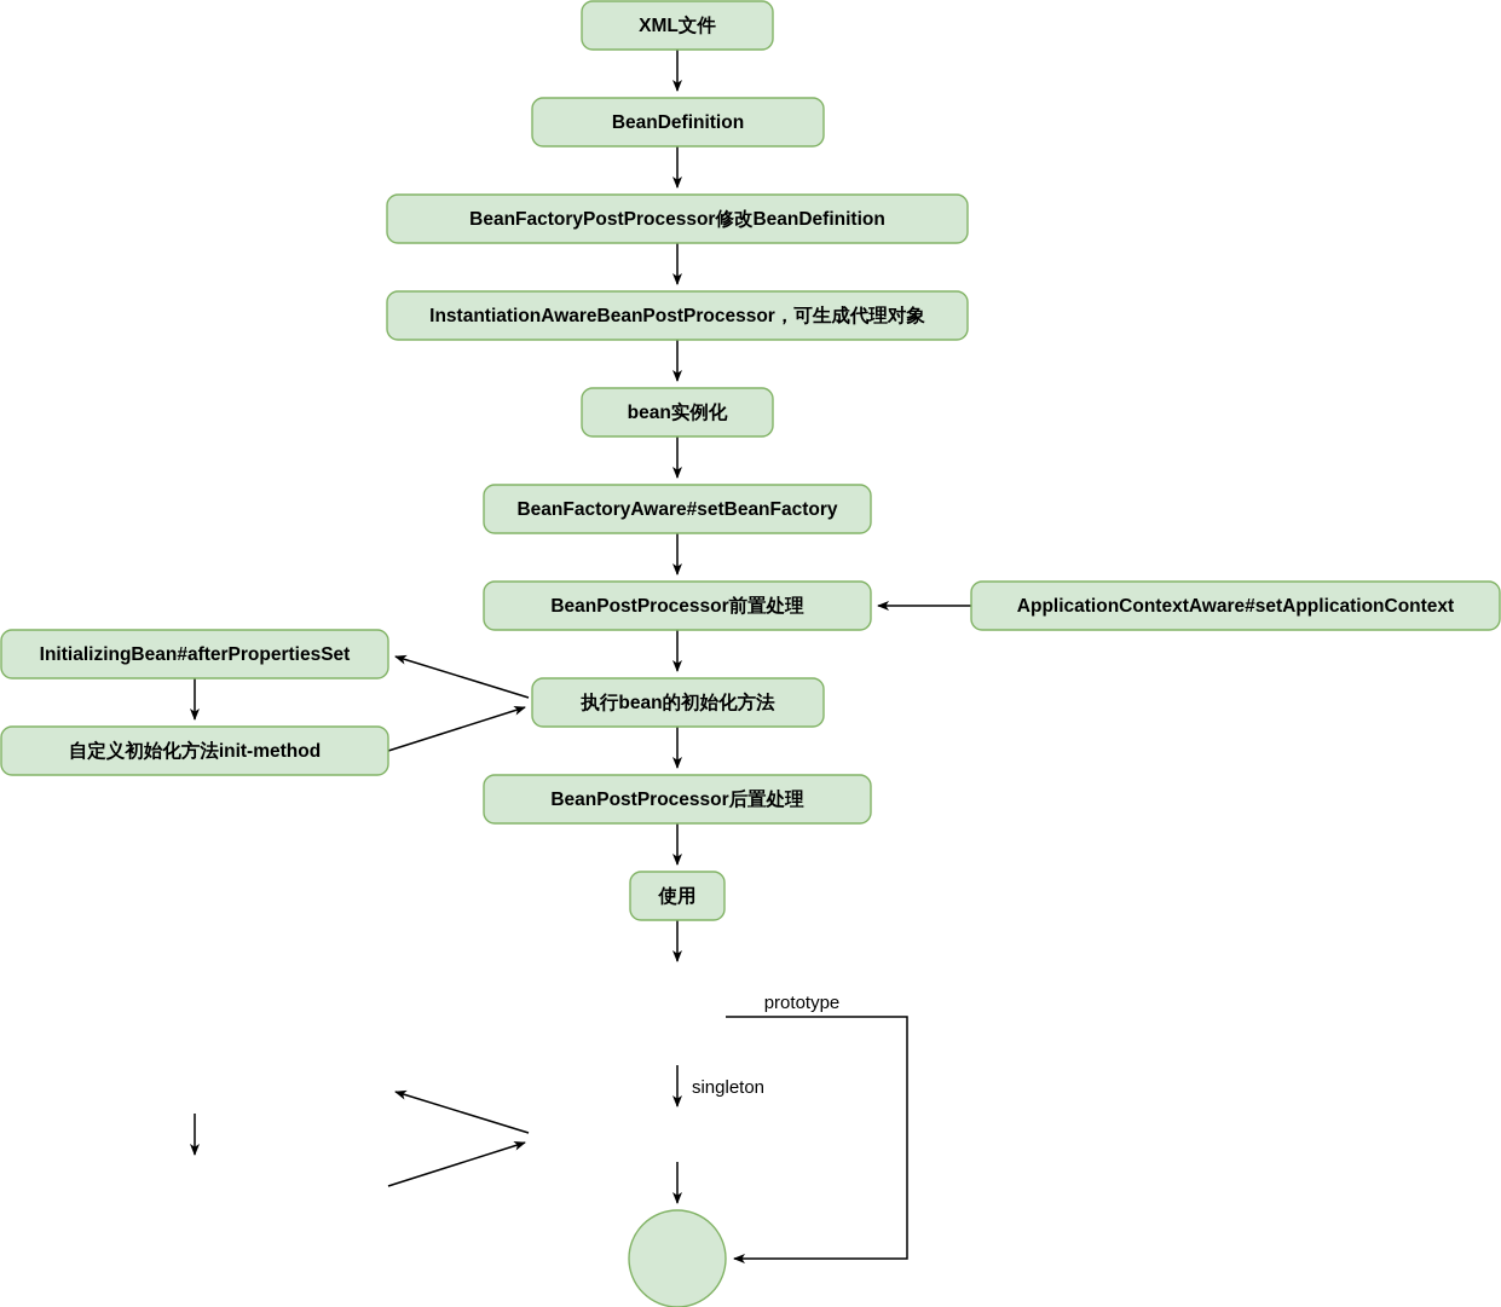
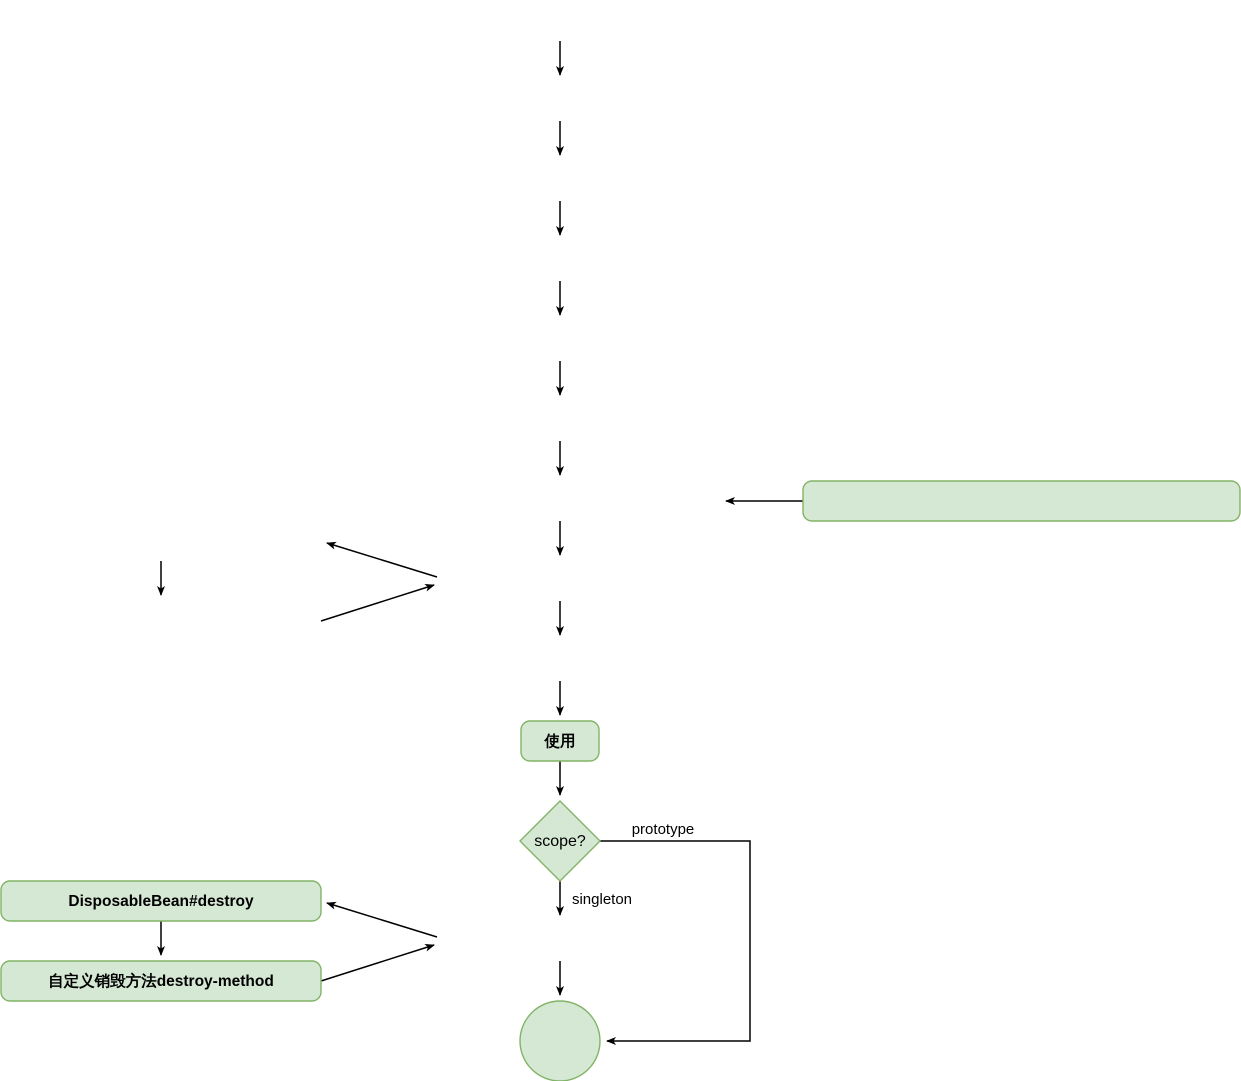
- XML文件
- BeanDefinition
- BeanFactoryPostProcessor修改BeanDefinition
- InstantiationAwareBeanPostProcessor，可生成代理对象
- bean实例化
- BeanFactoryAware#setBeanFactory
- BeanPostProcessor前置处理
- ApplicationContextAware#setApplicationContext
- InitializingBean#afterPropertiesSet
- 自定义初始化方法init-method
- 执行bean的初始化方法
- BeanPostProcessor后置处理
  使用
+ scope?
+ DisposableBean#destroy
+ 自定义销毁方法destroy-method
  prototype
  singleton
